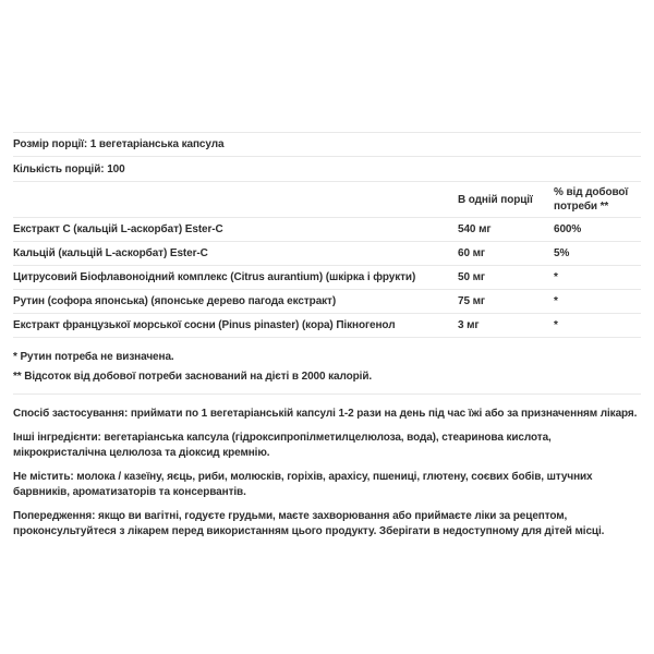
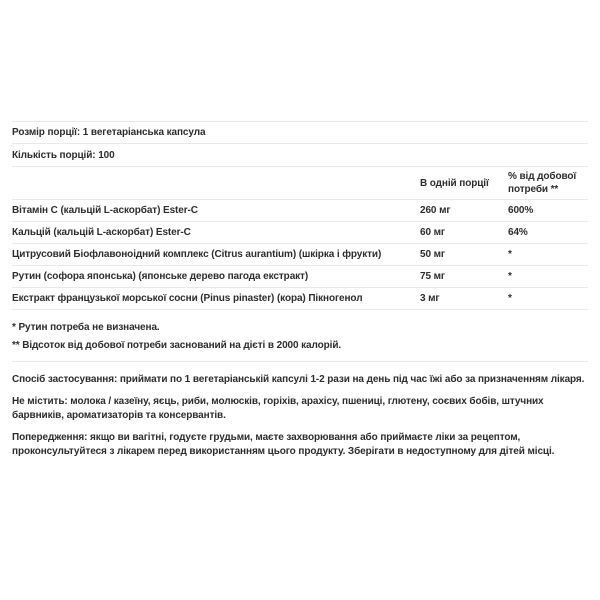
  Розмір порції: 1 вегетаріанська капсула
  Кількість порцій: 100
  В одній порції
  % від добової потреби **
- Екстракт C (кальцій L-аскорбат) Ester-C
+ Вітамін C (кальцій L-аскорбат) Ester-C
- 540 мг
+ 260 мг
  600%
  Кальцій (кальцій L-аскорбат) Ester-C
  60 мг
- 5%
+ 64%
  Цитрусовий Біофлавоноідний комплекс (Citrus aurantium) (шкірка і фрукти)
  50 мг
  *
  Рутин (софора японська) (японське дерево пагода екстракт)
  75 мг
  *
  Екстракт французької морської сосни (Pinus pinaster) (кора) Пікногенол
  3 мг
  *
  * Рутин потреба не визначена.
  ** Відсоток від добової потреби заснований на дієті в 2000 калорій.
  Спосіб застосування: приймати по 1 вегетаріанській капсулі 1-2 рази на день під час їжі або за призначенням лікаря.
- Інші інгредієнти: вегетаріанська капсула (гідроксипропілметилцелюлоза, вода), стеаринова кислота, мікрокристалічна целюлоза та діоксид кремнію.
  Не містить: молока / казеїну, яєць, риби, молюсків, горіхів, арахісу, пшениці, глютену, соєвих бобів, штучних барвників, ароматизаторів та консервантів.
  Попередження: якщо ви вагітні, годуєте грудьми, маєте захворювання або приймаєте ліки за рецептом, проконсультуйтеся з лікарем перед використанням цього продукту. Зберігати в недоступному для дітей місці.
